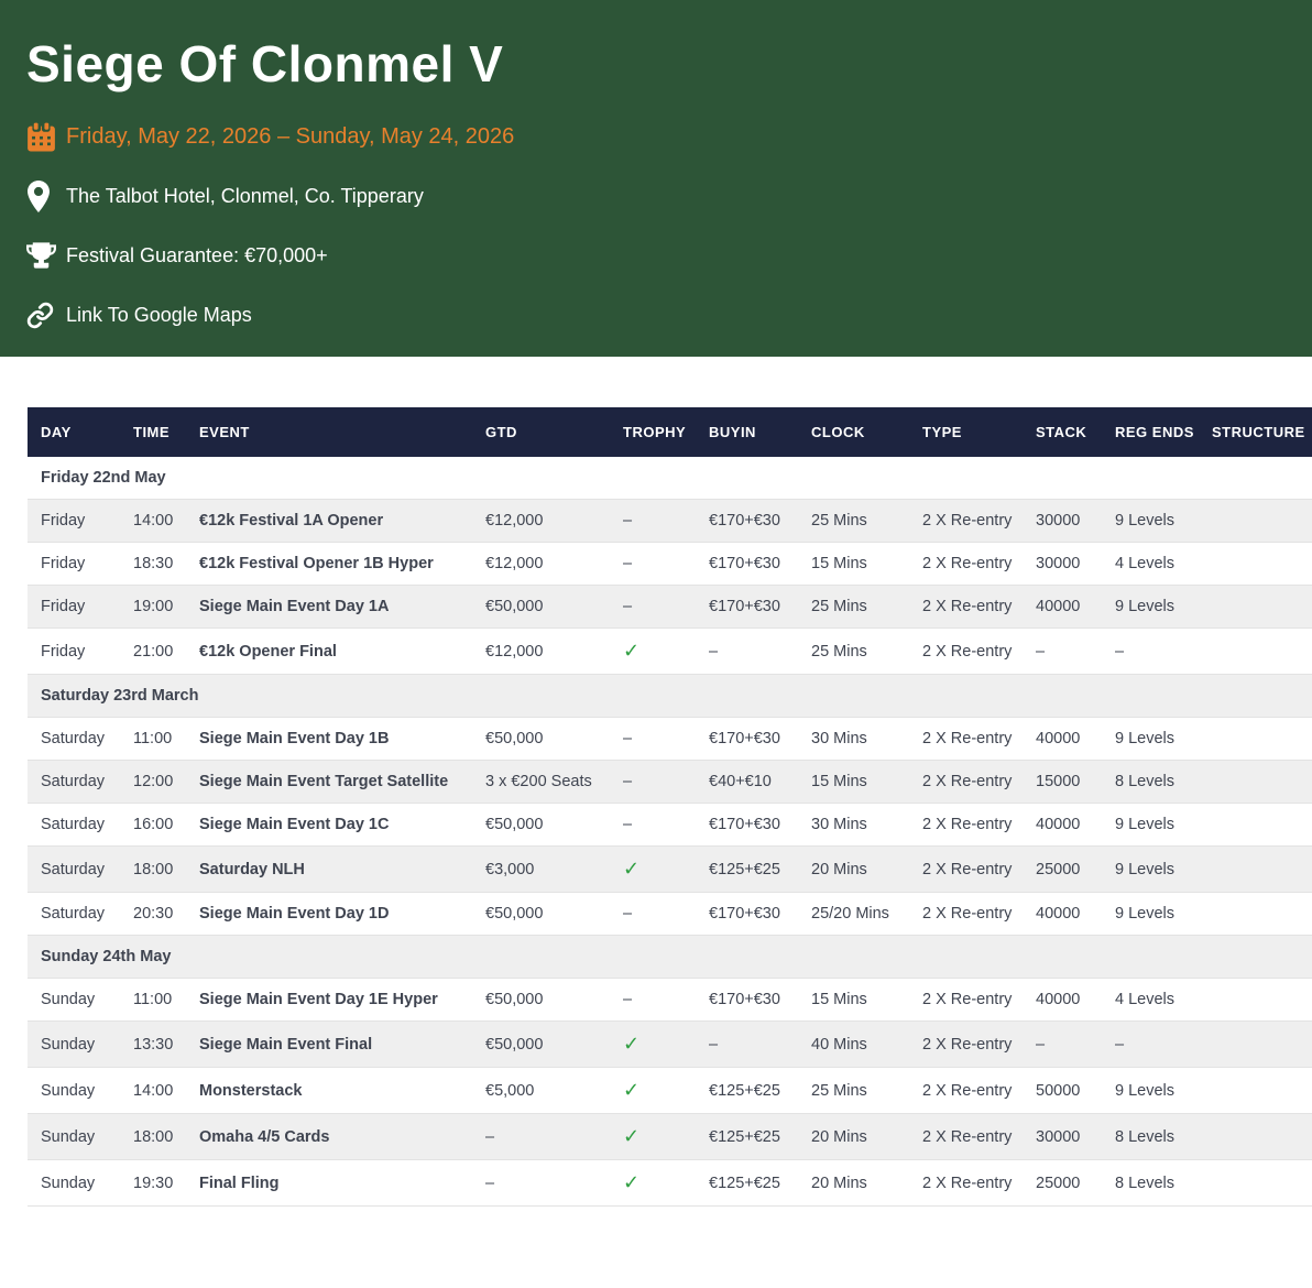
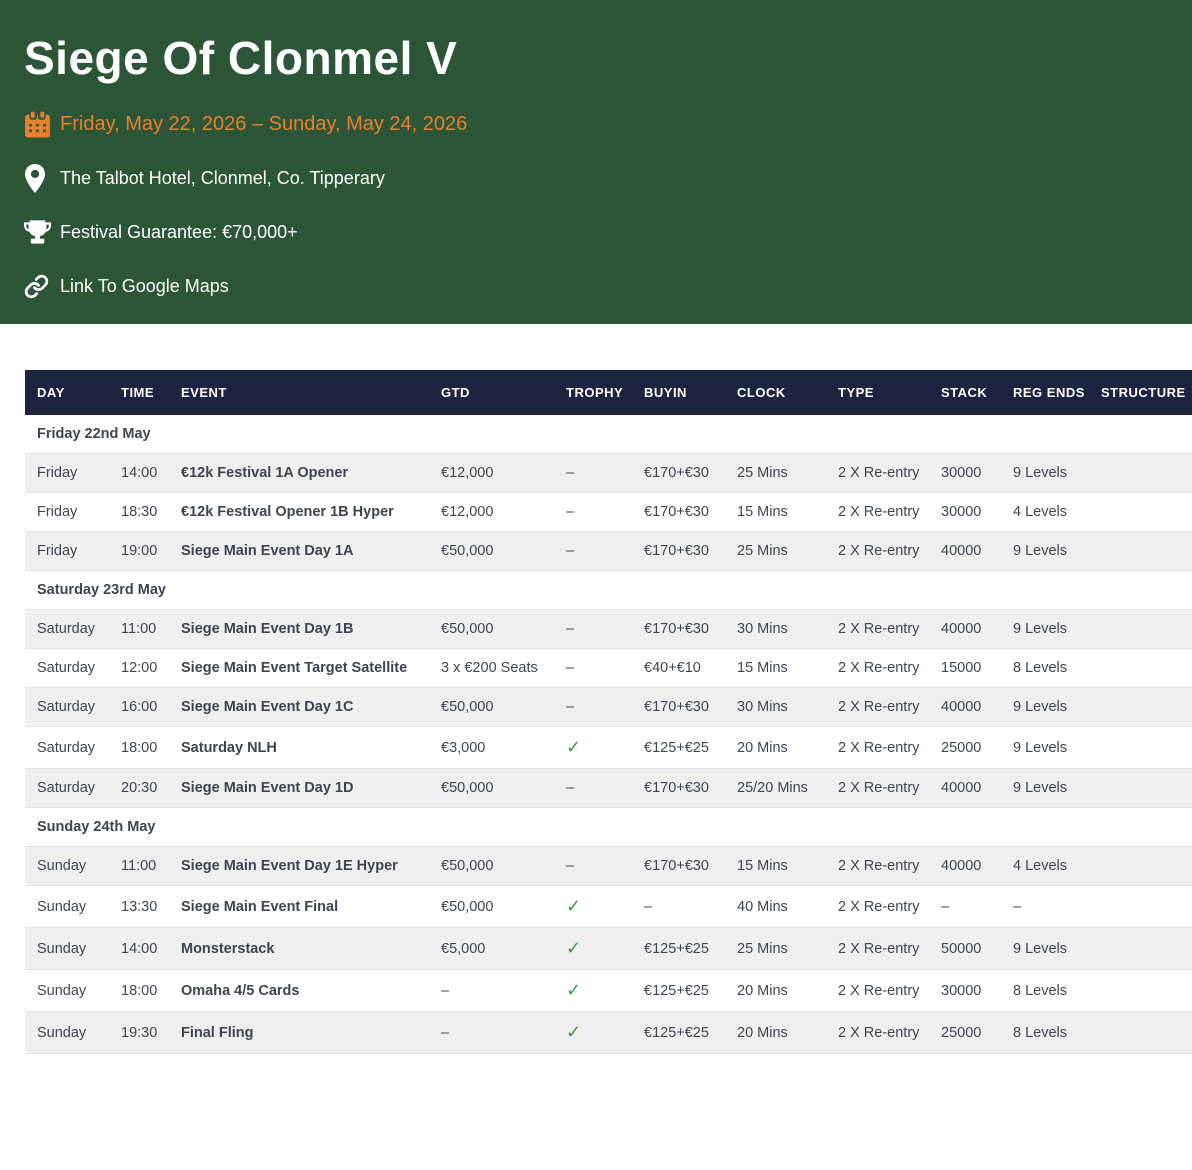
  Siege Of Clonmel V
  Friday, May 22, 2026 – Sunday, May 24, 2026
  The Talbot Hotel, Clonmel, Co. Tipperary
  Festival Guarantee: €70,000+
  Link To Google Maps
  DAY	TIME	EVENT	GTD	TROPHY	BUYIN	CLOCK	TYPE	STACK	REG ENDS	STRUCTURE
  Friday 22nd May
  Friday	14:00	€12k Festival 1A Opener	€12,000	–	€170+€30	25 Mins	2 X Re-entry	30000	9 Levels
  Friday	18:30	€12k Festival Opener 1B Hyper	€12,000	–	€170+€30	15 Mins	2 X Re-entry	30000	4 Levels
  Friday	19:00	Siege Main Event Day 1A	€50,000	–	€170+€30	25 Mins	2 X Re-entry	40000	9 Levels
- Friday	21:00	€12k Opener Final	€12,000	✓	–	25 Mins	2 X Re-entry	–	–
- Saturday 23rd March
+ Saturday 23rd May
  Saturday	11:00	Siege Main Event Day 1B	€50,000	–	€170+€30	30 Mins	2 X Re-entry	40000	9 Levels
  Saturday	12:00	Siege Main Event Target Satellite	3 x €200 Seats	–	€40+€10	15 Mins	2 X Re-entry	15000	8 Levels
  Saturday	16:00	Siege Main Event Day 1C	€50,000	–	€170+€30	30 Mins	2 X Re-entry	40000	9 Levels
  Saturday	18:00	Saturday NLH	€3,000	✓	€125+€25	20 Mins	2 X Re-entry	25000	9 Levels
  Saturday	20:30	Siege Main Event Day 1D	€50,000	–	€170+€30	25/20 Mins	2 X Re-entry	40000	9 Levels
  Sunday 24th May
  Sunday	11:00	Siege Main Event Day 1E Hyper	€50,000	–	€170+€30	15 Mins	2 X Re-entry	40000	4 Levels
  Sunday	13:30	Siege Main Event Final	€50,000	✓	–	40 Mins	2 X Re-entry	–	–
  Sunday	14:00	Monsterstack	€5,000	✓	€125+€25	25 Mins	2 X Re-entry	50000	9 Levels
  Sunday	18:00	Omaha 4/5 Cards	–	✓	€125+€25	20 Mins	2 X Re-entry	30000	8 Levels
  Sunday	19:30	Final Fling	–	✓	€125+€25	20 Mins	2 X Re-entry	25000	8 Levels
